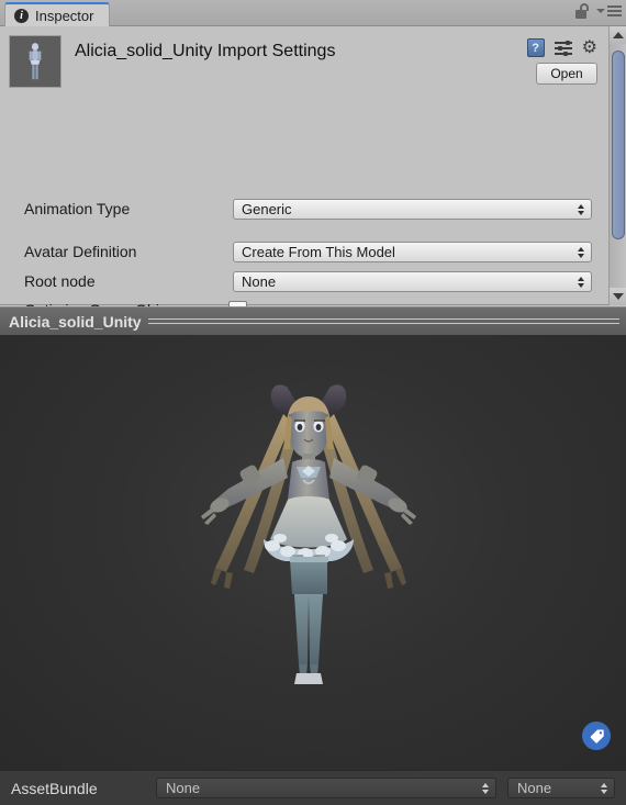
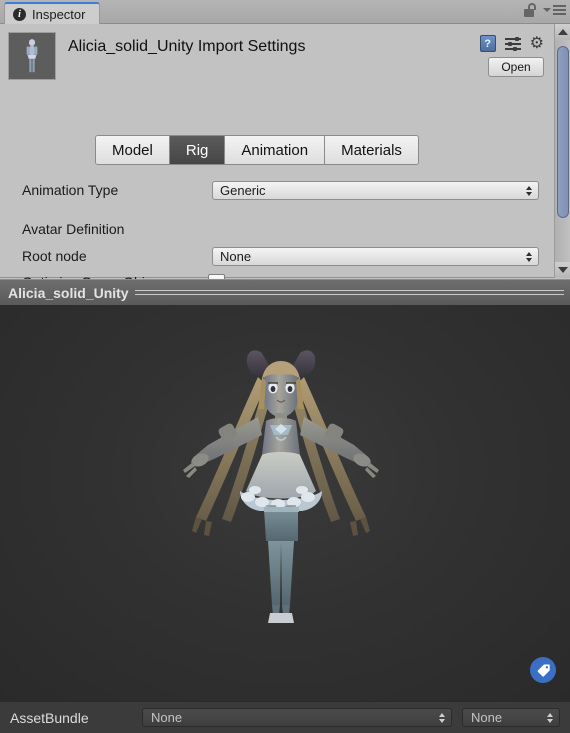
  i
  Inspector
  Alicia_solid_Unity Import Settings
  ?
  ⚙
  Open
+ Model
+ Rig
+ Animation
+ Materials
  Animation Type
  Generic
  Avatar Definition
- Create From This Model
  Root node
  None
  Alicia_solid_Unity
  AssetBundle
  None
  None
